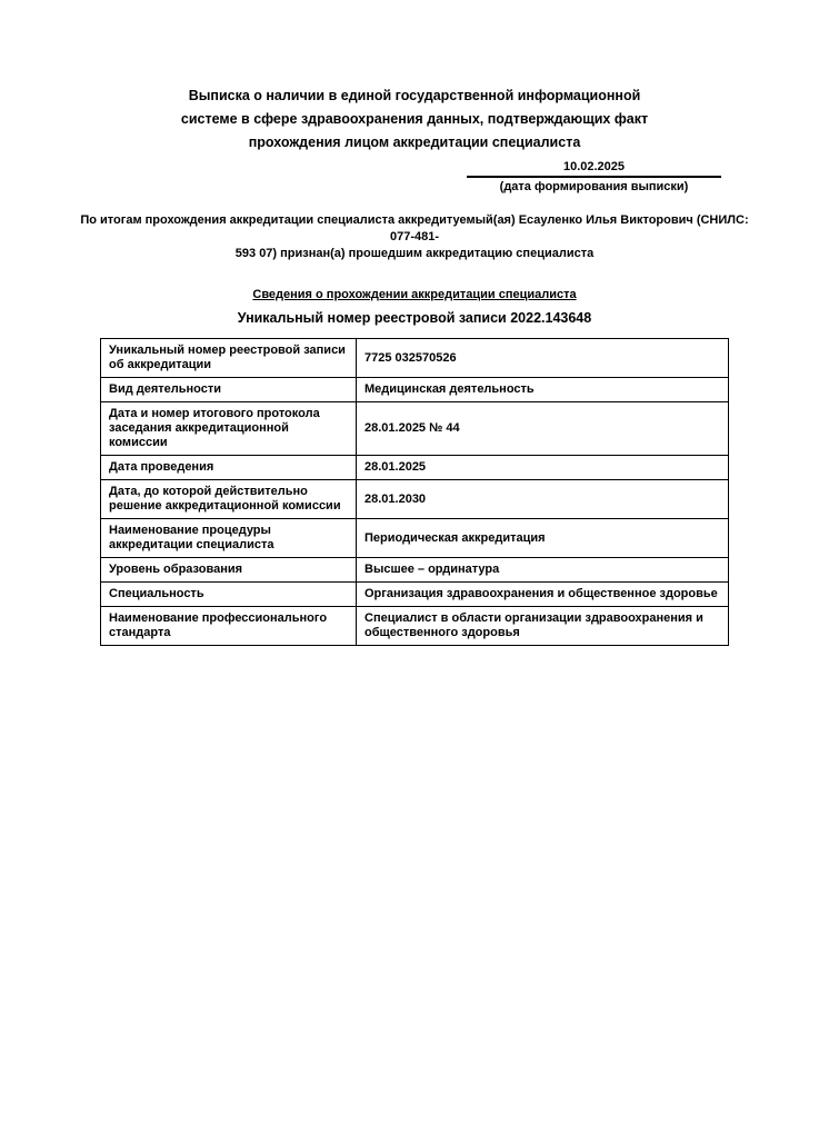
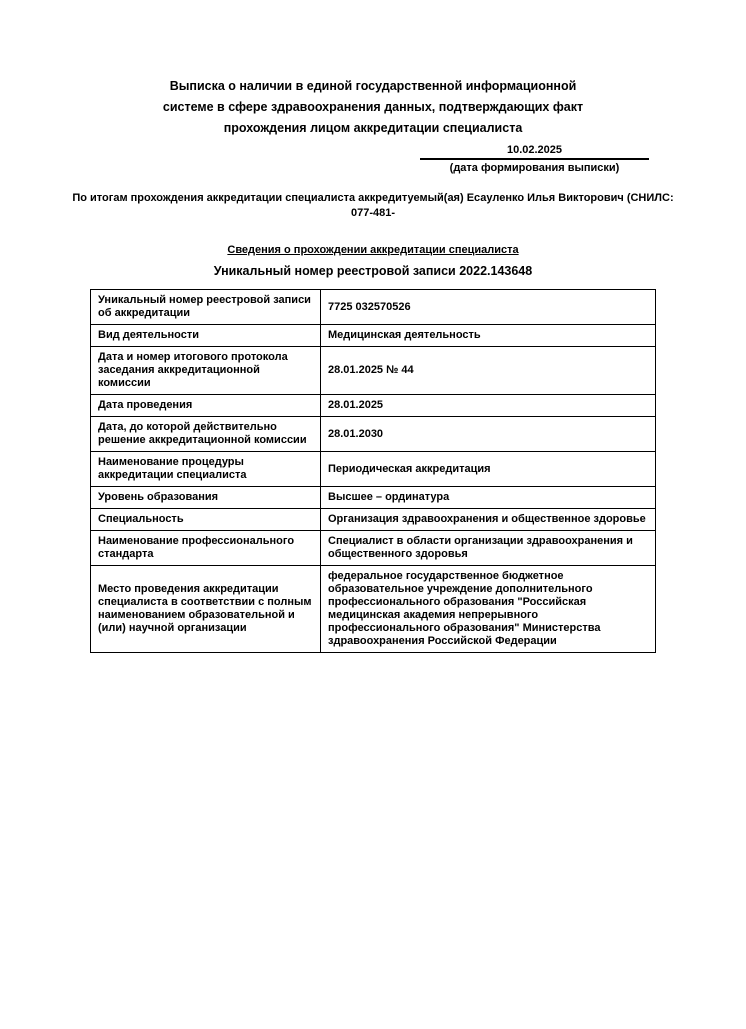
  Выписка о наличии в единой государственной информационной
  системе в сфере здравоохранения данных, подтверждающих факт
  прохождения лицом аккредитации специалиста
  10.02.2025
  (дата формирования выписки)
  По итогам прохождения аккредитации специалиста аккредитуемый(ая) Есауленко Илья Викторович (СНИЛС: 077-481-
- 593 07) признан(а) прошедшим аккредитацию специалиста
  Сведения о прохождении аккредитации специалиста
  Уникальный номер реестровой записи 2022.143648
  Уникальный номер реестровой записи об аккредитации	7725 032570526
  Вид деятельности	Медицинская деятельность
  Дата и номер итогового протокола заседания аккредитационной комиссии	28.01.2025 № 44
  Дата проведения	28.01.2025
  Дата, до которой действительно решение аккредитационной комиссии	28.01.2030
  Наименование процедуры аккредитации специалиста	Периодическая аккредитация
  Уровень образования	Высшее – ординатура
  Специальность	Организация здравоохранения и общественное здоровье
  Наименование профессионального стандарта	Специалист в области организации здравоохранения и общественного здоровья
+ Место проведения аккредитации специалиста в соответствии с полным наименованием образовательной и (или) научной организации	федеральное государственное бюджетное образовательное учреждение дополнительного профессионального образования "Российская медицинская академия непрерывного профессионального образования" Министерства здравоохранения Российской Федерации
